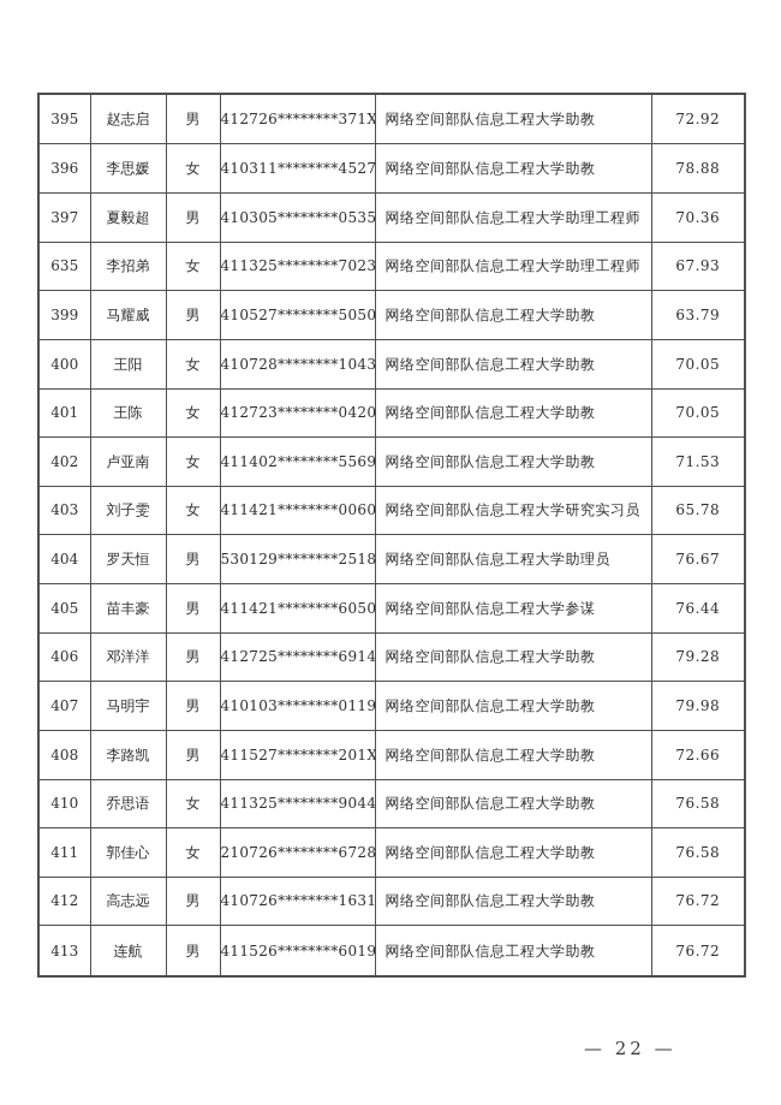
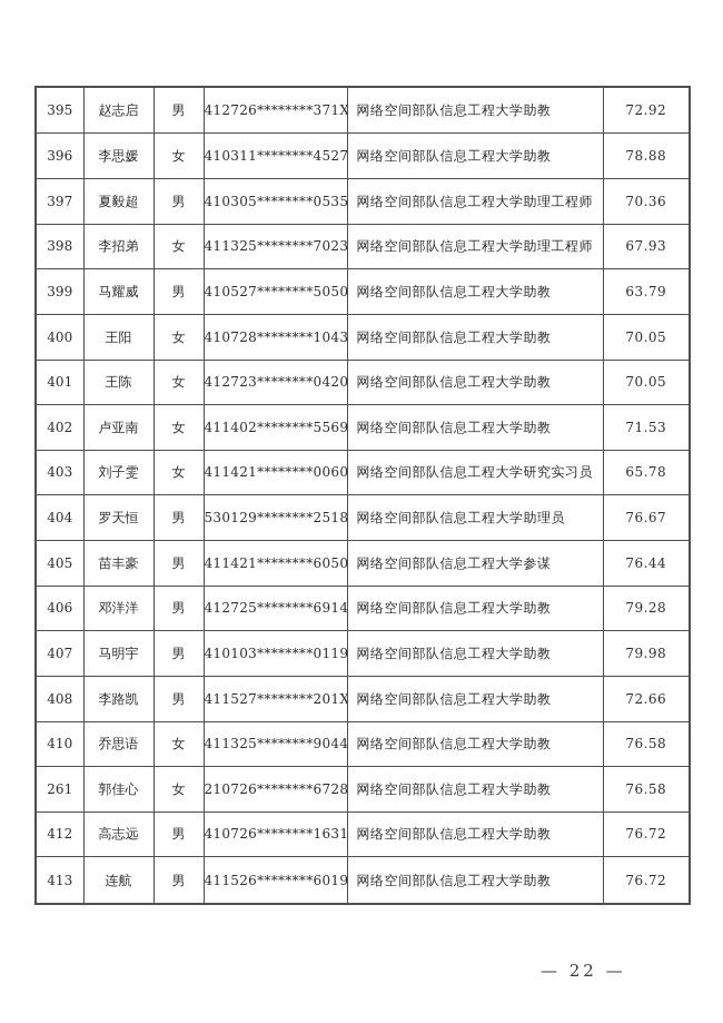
  395	赵志启	男	412726********371X	网络空间部队信息工程大学助教	72.92
  396	李思媛	女	410311********4527	网络空间部队信息工程大学助教	78.88
  397	夏毅超	男	410305********0535	网络空间部队信息工程大学助理工程师	70.36
- 635	李招弟	女	411325********7023	网络空间部队信息工程大学助理工程师	67.93
+ 398	李招弟	女	411325********7023	网络空间部队信息工程大学助理工程师	67.93
  399	马耀威	男	410527********5050	网络空间部队信息工程大学助教	63.79
  400	王阳	女	410728********1043	网络空间部队信息工程大学助教	70.05
  401	王陈	女	412723********0420	网络空间部队信息工程大学助教	70.05
  402	卢亚南	女	411402********5569	网络空间部队信息工程大学助教	71.53
  403	刘子雯	女	411421********0060	网络空间部队信息工程大学研究实习员	65.78
  404	罗天恒	男	530129********2518	网络空间部队信息工程大学助理员	76.67
  405	苗丰豪	男	411421********6050	网络空间部队信息工程大学参谋	76.44
  406	邓洋洋	男	412725********6914	网络空间部队信息工程大学助教	79.28
  407	马明宇	男	410103********0119	网络空间部队信息工程大学助教	79.98
  408	李路凯	男	411527********201X	网络空间部队信息工程大学助教	72.66
  410	乔思语	女	411325********9044	网络空间部队信息工程大学助教	76.58
- 411	郭佳心	女	210726********6728	网络空间部队信息工程大学助教	76.58
+ 261	郭佳心	女	210726********6728	网络空间部队信息工程大学助教	76.58
  412	高志远	男	410726********1631	网络空间部队信息工程大学助教	76.72
  413	连航	男	411526********6019	网络空间部队信息工程大学助教	76.72
  — 22 —
